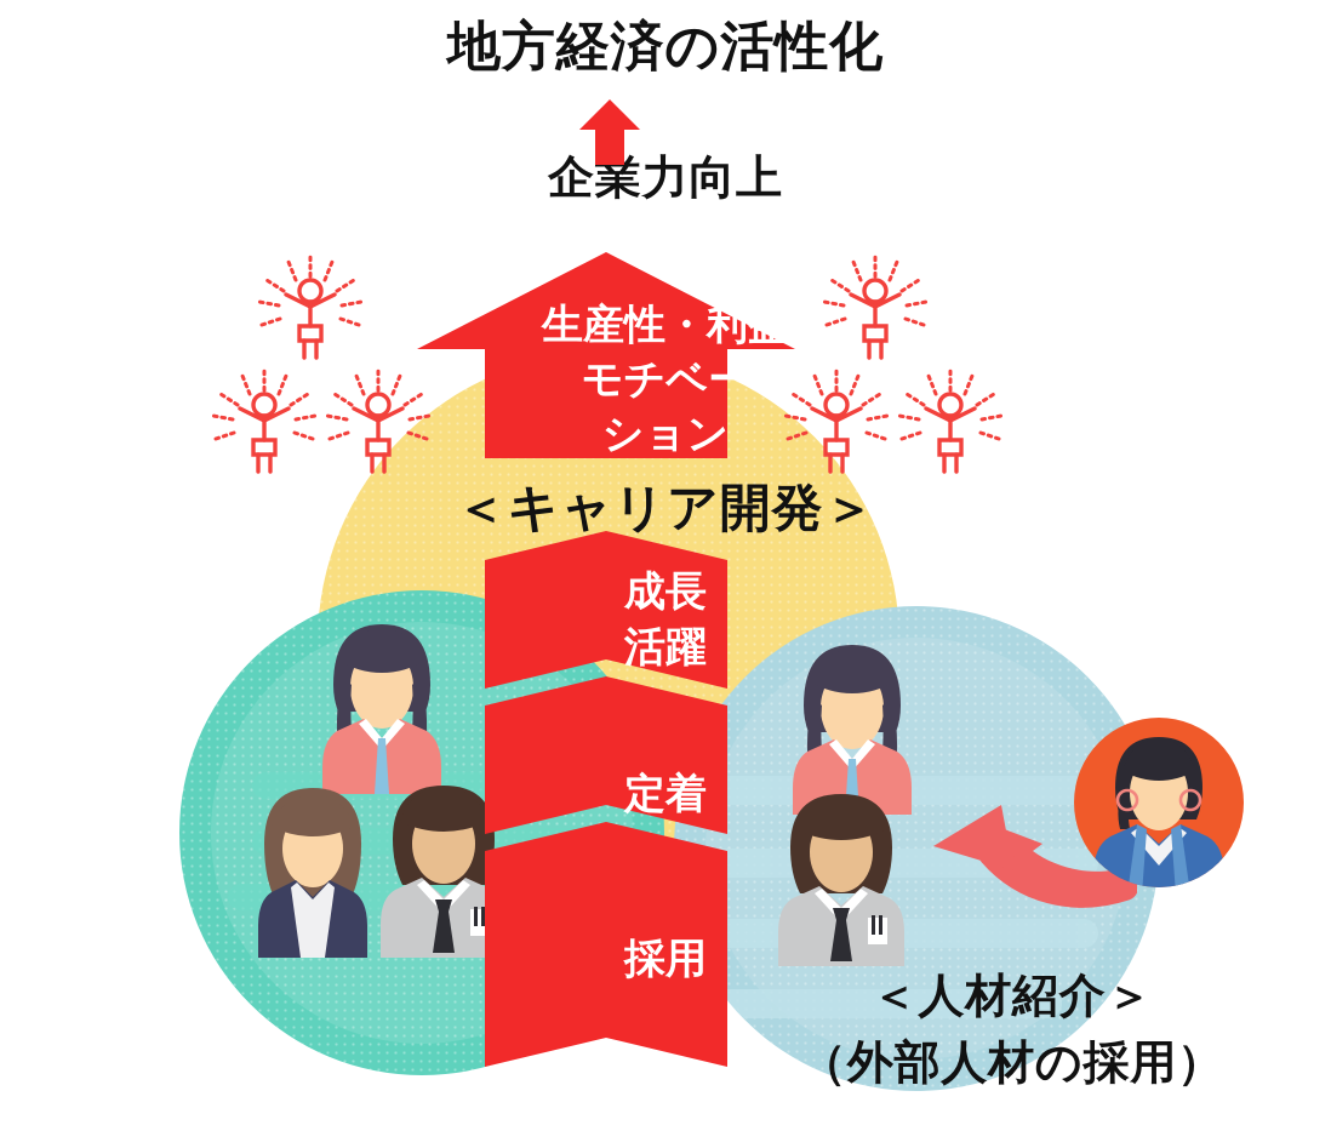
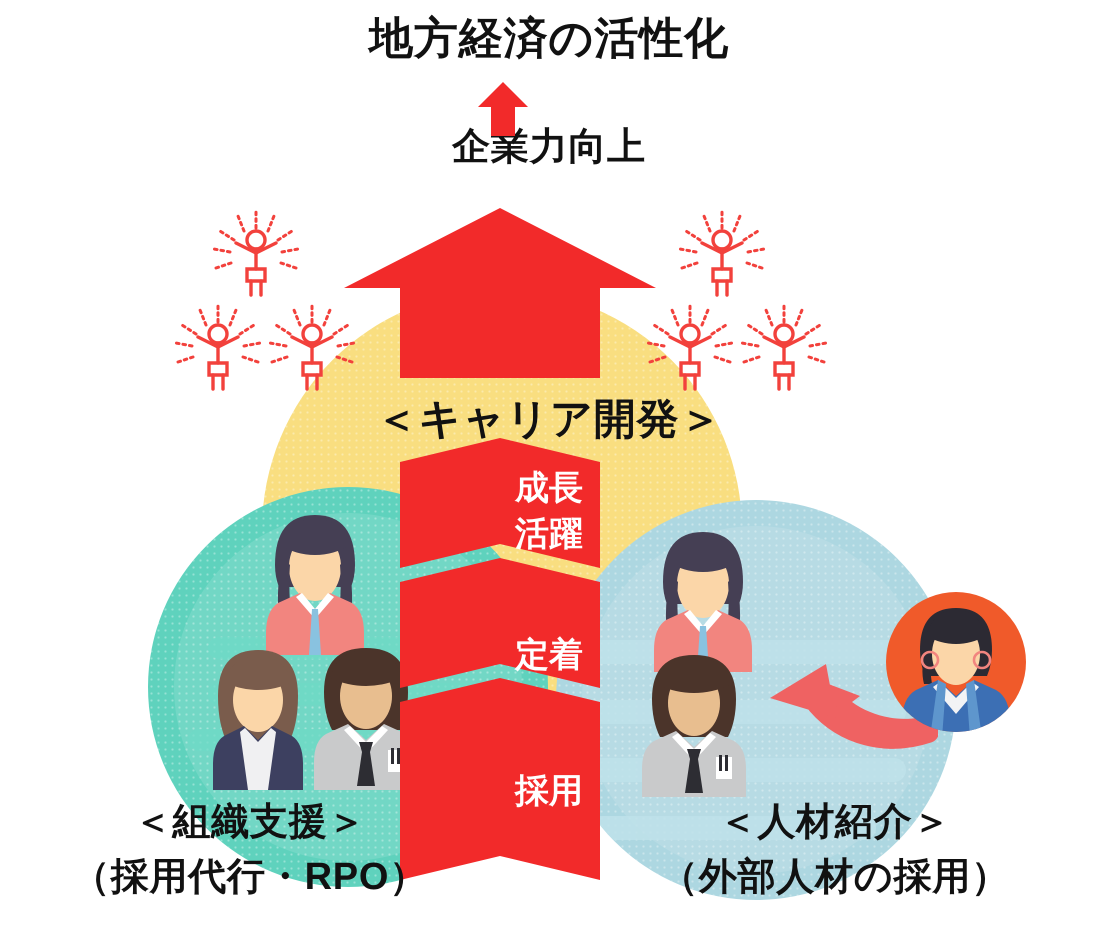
  地方経済の活性化
  企業力向上
- 生産性・利益
- モチベー
- ション
  ＜キャリア開発＞
  成長
  活躍
  定着
  採用
+ ＜組織支援＞
+ （採用代行・RPO）
  ＜人材紹介＞
  （外部人材の採用）
